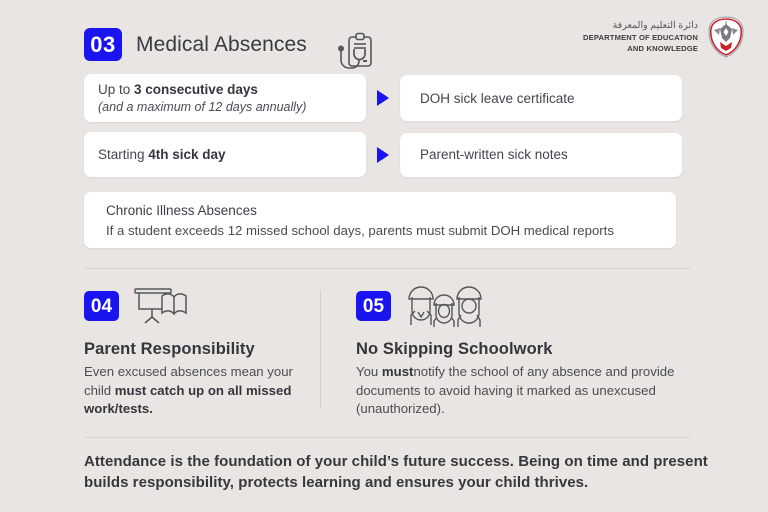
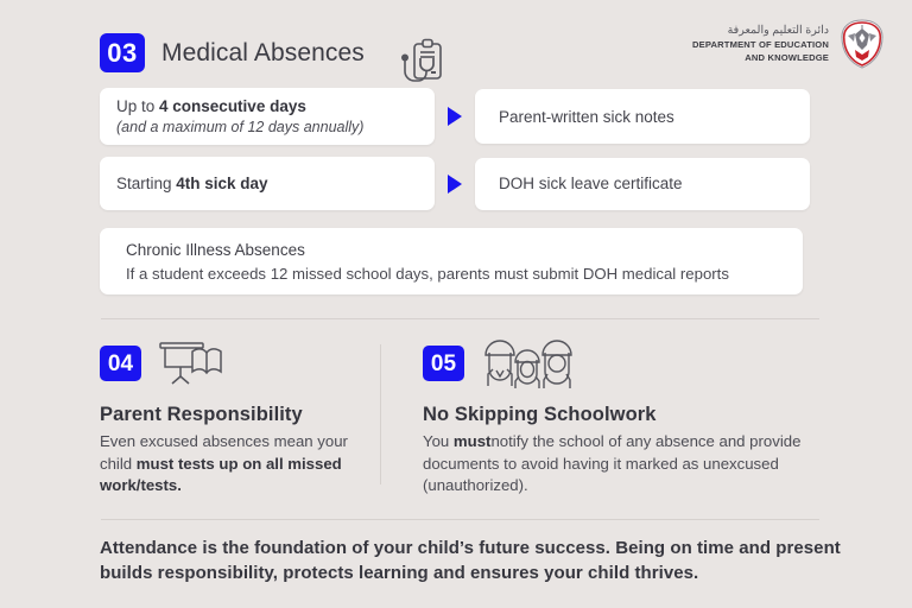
  03
  Medical Absences
  دائرة التعليم والمعرفة
  DEPARTMENT OF EDUCATION
  AND KNOWLEDGE
- Up to 3 consecutive days
+ Up to 4 consecutive days
  (and a maximum of 12 days annually)
- DOH sick leave certificate
+ Parent-written sick notes
  Starting 4th sick day
- Parent-written sick notes
+ DOH sick leave certificate
  Chronic Illness Absences
  If a student exceeds 12 missed school days, parents must submit DOH medical reports
  04
  Parent Responsibility
- Even excused absences mean your child must catch up on all missed work/tests.
+ Even excused absences mean your child must tests up on all missed work/tests.
  05
  No Skipping Schoolwork
  You mustnotify the school of any absence and provide documents to avoid having it marked as unexcused (unauthorized).
  Attendance is the foundation of your child’s future success. Being on time and present builds responsibility, protects learning and ensures your child thrives.
